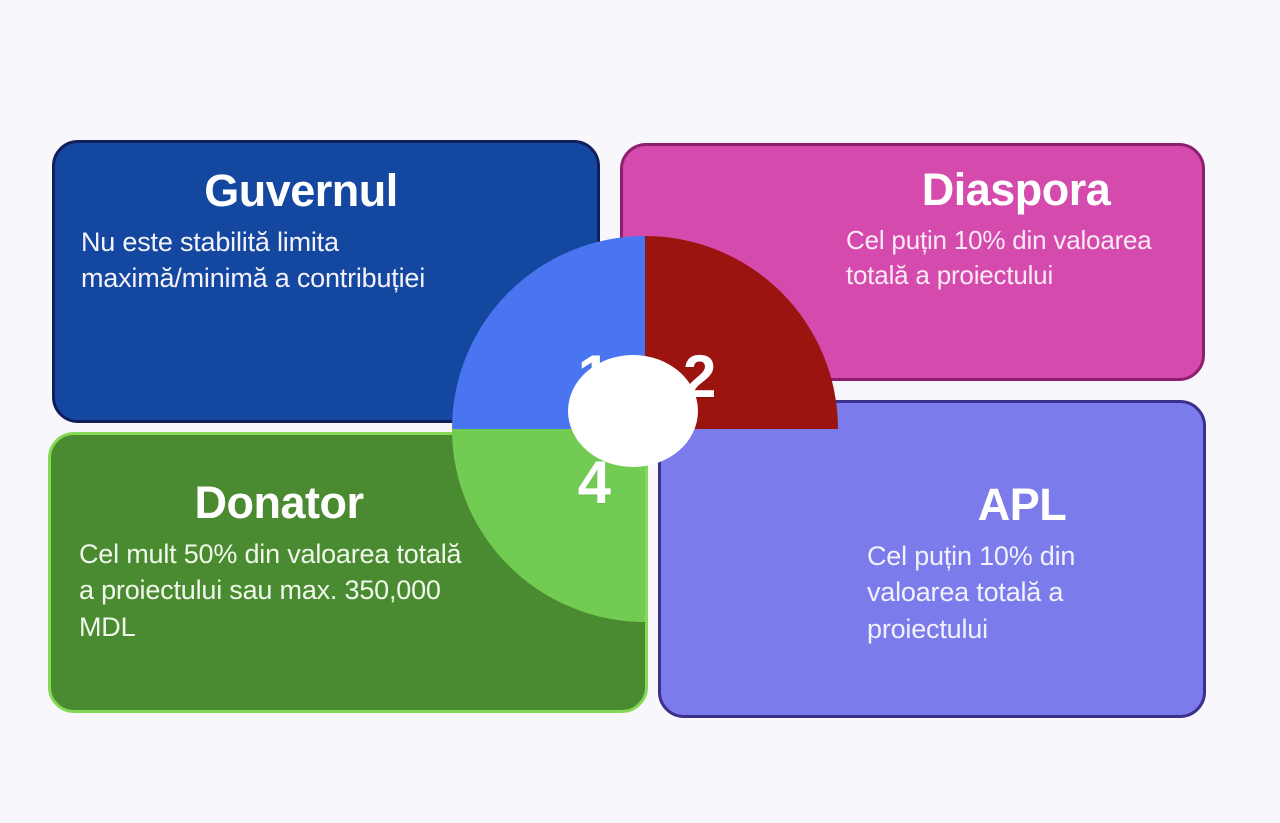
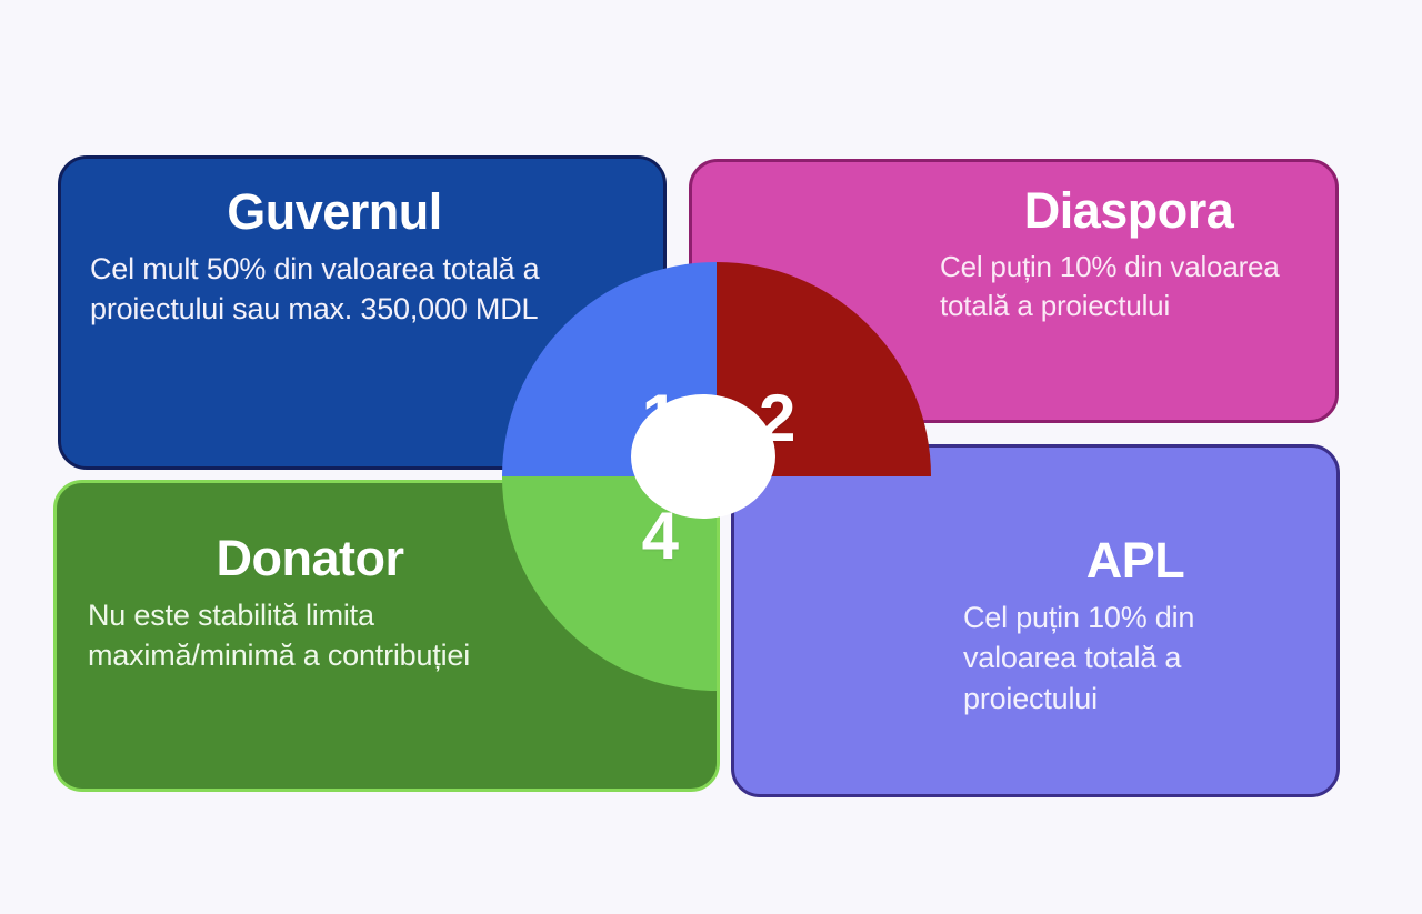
  Guvernul
- Nu este stabilită limita maximă/minimă a contribuției
+ Cel mult 50% din valoarea totală a proiectului sau max. 350,000 MDL
  Diaspora
  Cel puțin 10% din valoarea totală a proiectului
  Donator
- Cel mult 50% din valoarea totală a proiectului sau max. 350,000 MDL
+ Nu este stabilită limita maximă/minimă a contribuției
  APL
  Cel puțin 10% din valoarea totală a proiectului
  2
  4
